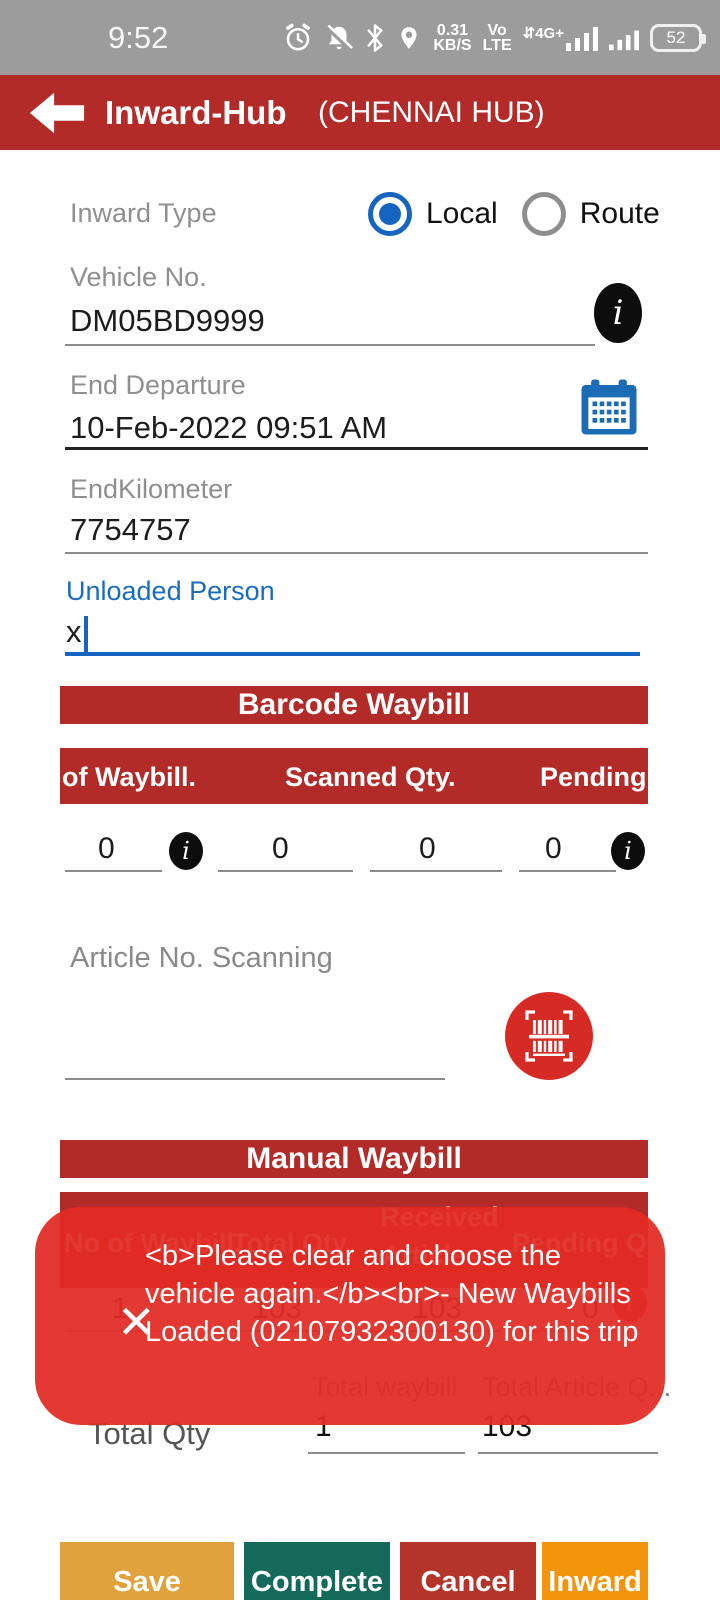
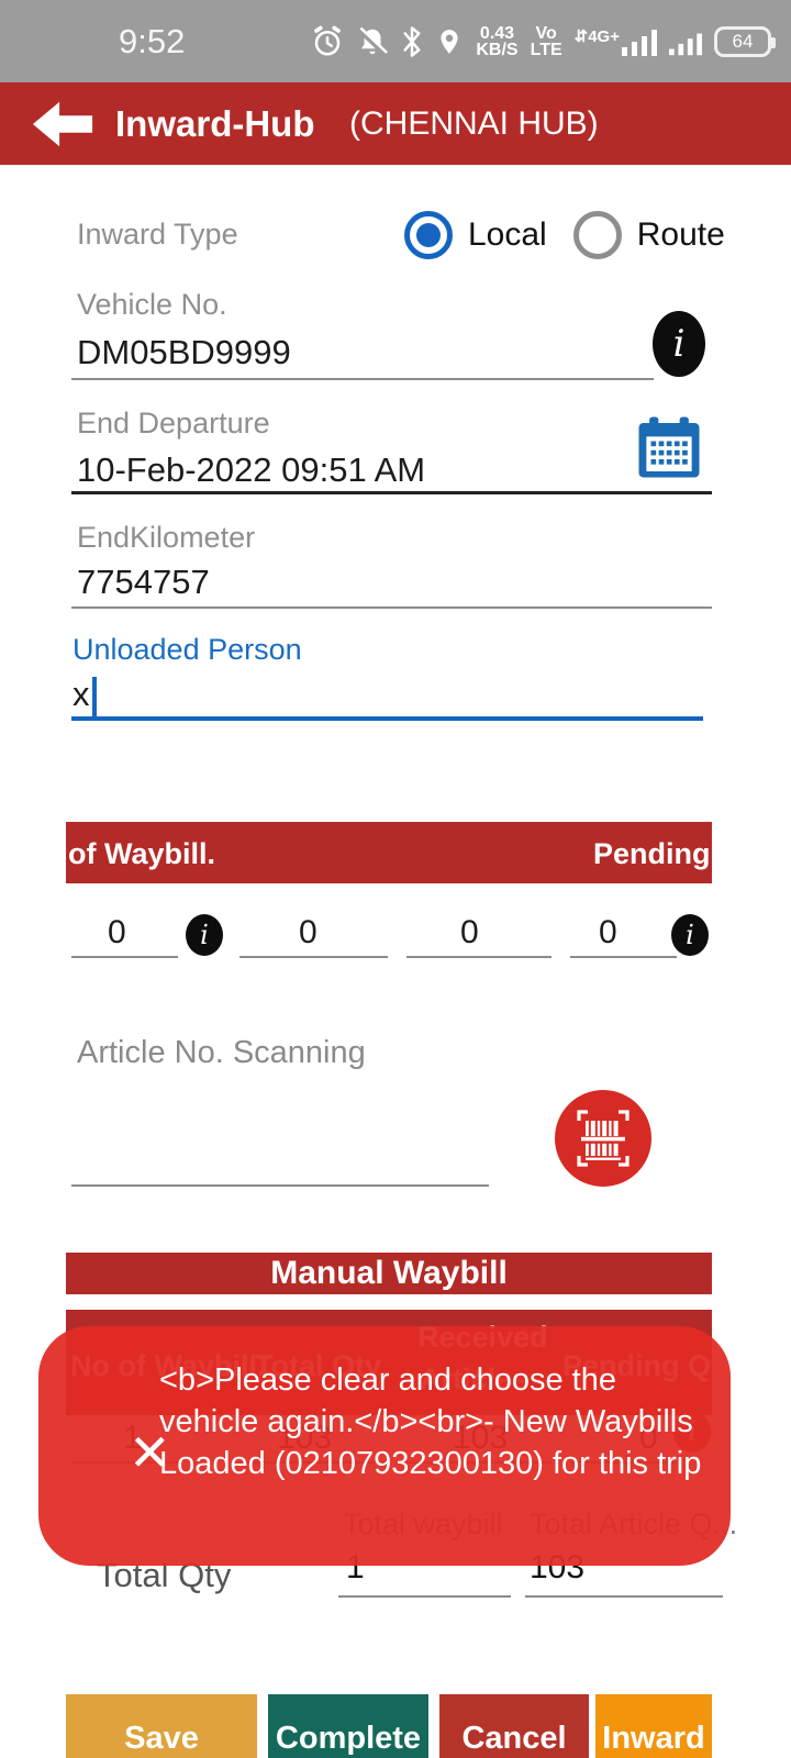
  9:52
- 0.31
+ 0.43
  KB/S
  Vo
  LTE
  ⇵4G+
- 52
+ 64
  Inward-Hub
  (CHENNAI HUB)
  Inward Type
  Local
  Route
  Vehicle No.
  DM05BD9999
  i
  End Departure
  10-Feb-2022 09:51 AM
  EndKilometer
  7754757
  Unloaded Person
  x
- Barcode Waybill
  of Waybill.
- Scanned Qty.
  Pending
  0
  i
  0
  0
  0
  i
  Article No. Scanning
  Manual Waybill
  Total Qty
  1
  103
  ✕
  <b>Please clear and choose the vehicle again.</b><br>- New Waybills Loaded (02107932300130) for this trip
  Save
  Complete
  Cancel
  Inward
